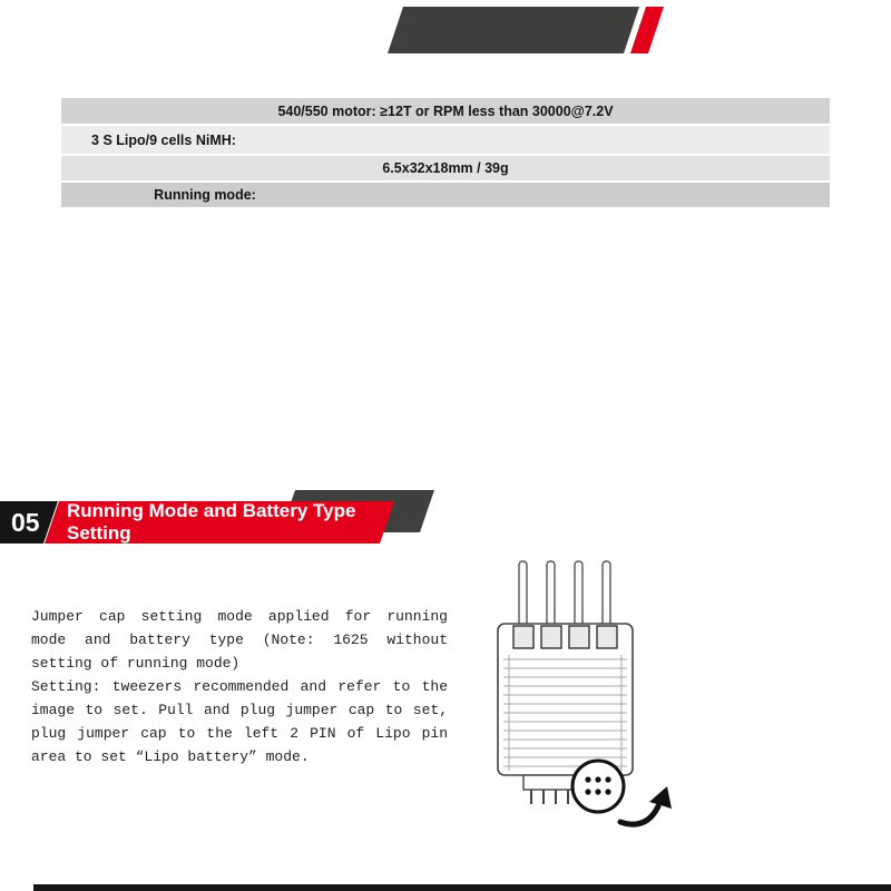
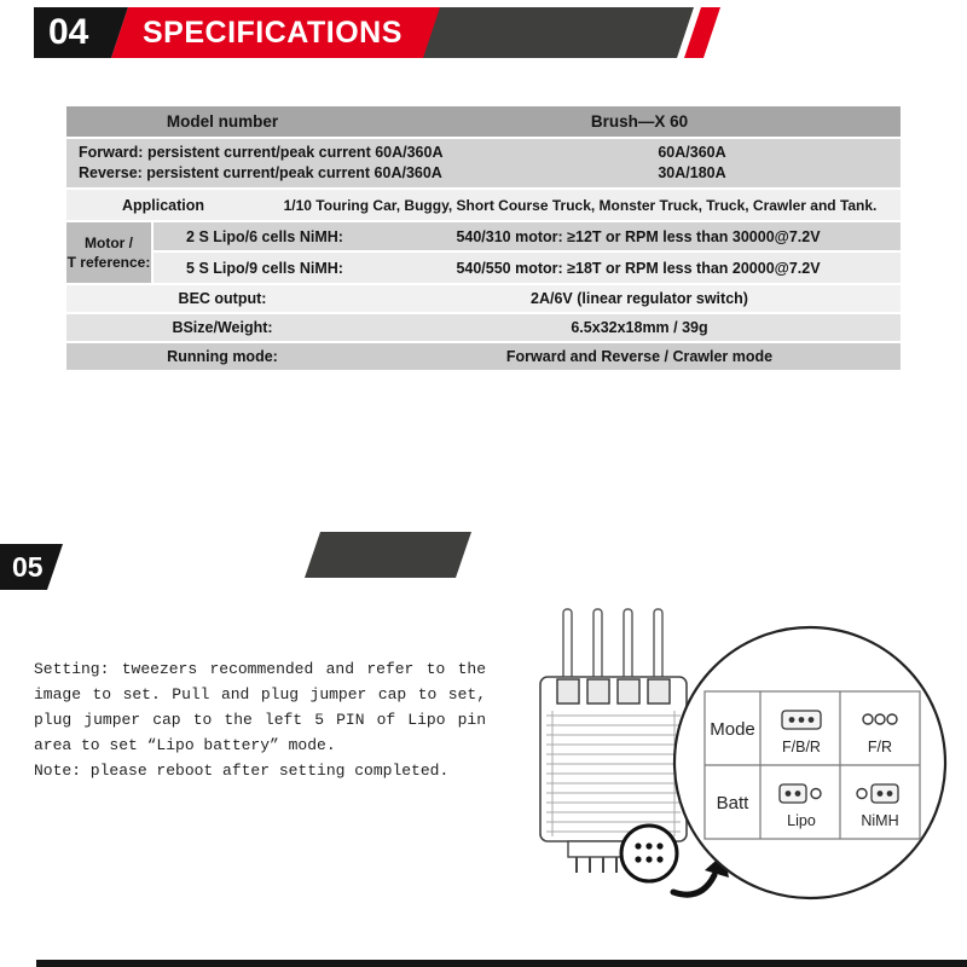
+ 04
+ SPECIFICATIONS
+ Model number
+ Brush—X 60
+ Forward: persistent current/peak current 60A/360A
+ Reverse: persistent current/peak current 60A/360A
+ 60A/360A
+ 30A/180A
+ Application
+ 1/10 Touring Car, Buggy, Short Course Truck, Monster Truck, Truck, Crawler and Tank.
+ Motor /
+ T reference:
+ 2 S Lipo/6 cells NiMH:
- 540/550 motor: ≥12T or RPM less than 30000@7.2V
+ 540/310 motor: ≥12T or RPM less than 30000@7.2V
- 3 S Lipo/9 cells NiMH:
+ 5 S Lipo/9 cells NiMH:
+ 540/550 motor: ≥18T or RPM less than 20000@7.2V
+ BEC output:
+ 2A/6V (linear regulator switch)
+ BSize/Weight:
  6.5x32x18mm / 39g
  Running mode:
+ Forward and Reverse / Crawler mode
  05
- Running Mode and Battery Type Setting
- Jumper cap setting mode applied for running mode and battery type (Note: 1625 without setting of running mode)
- Setting: tweezers recommended and refer to the image to set. Pull and plug jumper cap to set, plug jumper cap to the left 2 PIN of Lipo pin area to set “Lipo battery” mode.
+ Setting: tweezers recommended and refer to the image to set. Pull and plug jumper cap to set, plug jumper cap to the left 5 PIN of Lipo pin area to set “Lipo battery” mode.
+ Note: please reboot after setting completed.
+ Mode
+ F/B/R
+ F/R
+ Batt
+ Lipo
+ NiMH
